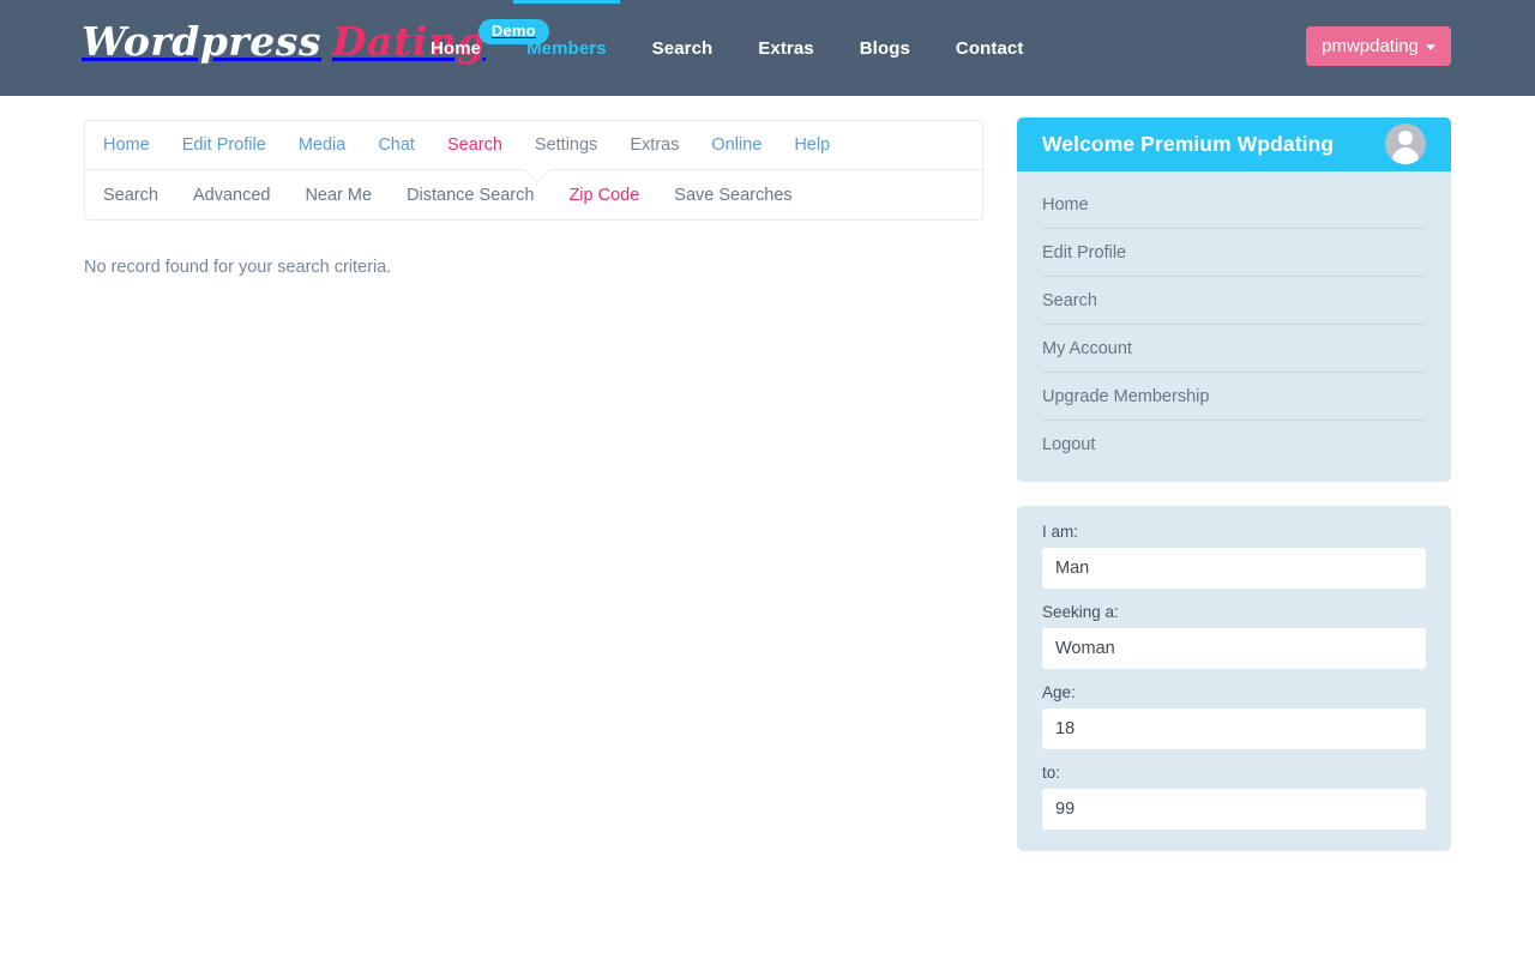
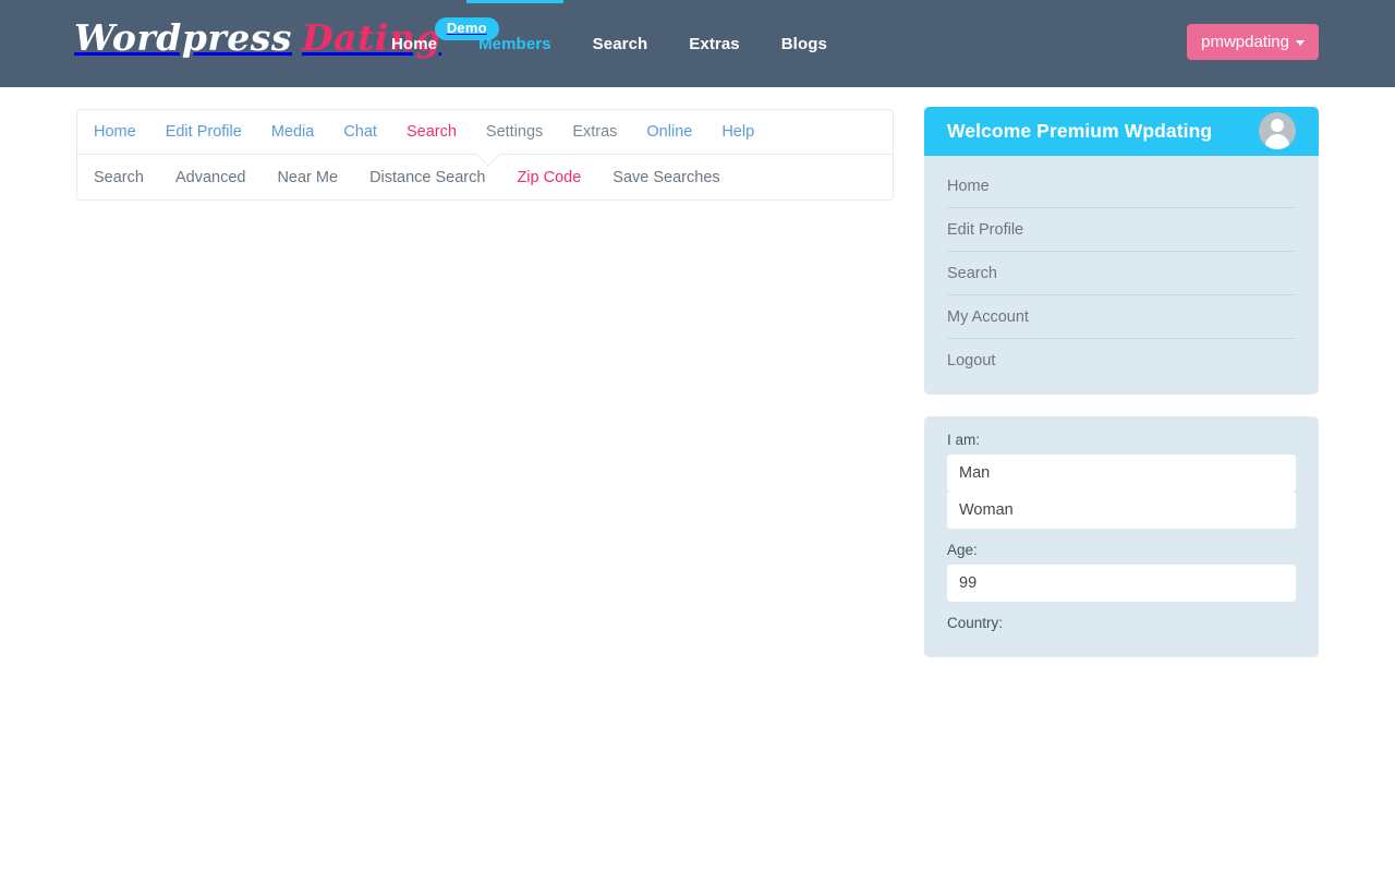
  Wordpress
  Dating
  Dem
  Home
  Members
  Search
  Extras
  Blogs
- Contact
  pmwpdating
  Home
  Edit Profile
  Media
  Chat
  Search
  Settings
  Extras
  Online
  Help
  Search
  Advanced
  Near Me
  Distance Search
  Zip Code
  Save Searches
- No record found for your search criteria.
  Welcome Premium Wpdating
  Home
  Edit Profile
  Search
  My Account
- Upgrade Membership
  Logout
  I am:
  Man
- Seeking a:
  Woman
  Age:
- 18
- to:
  99
+ Country:
